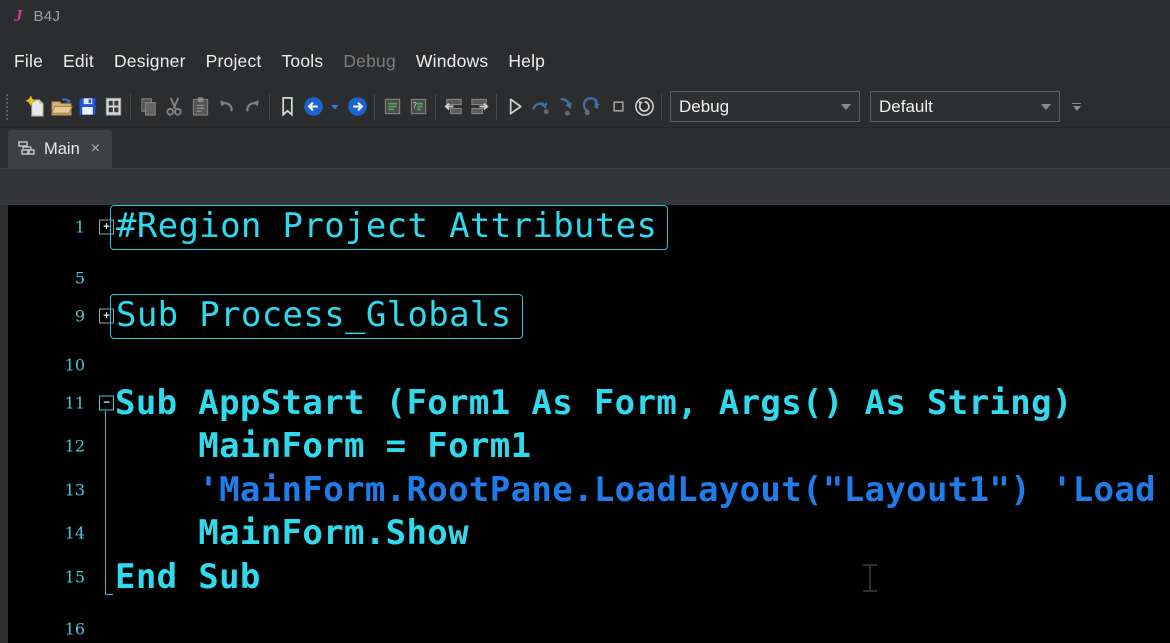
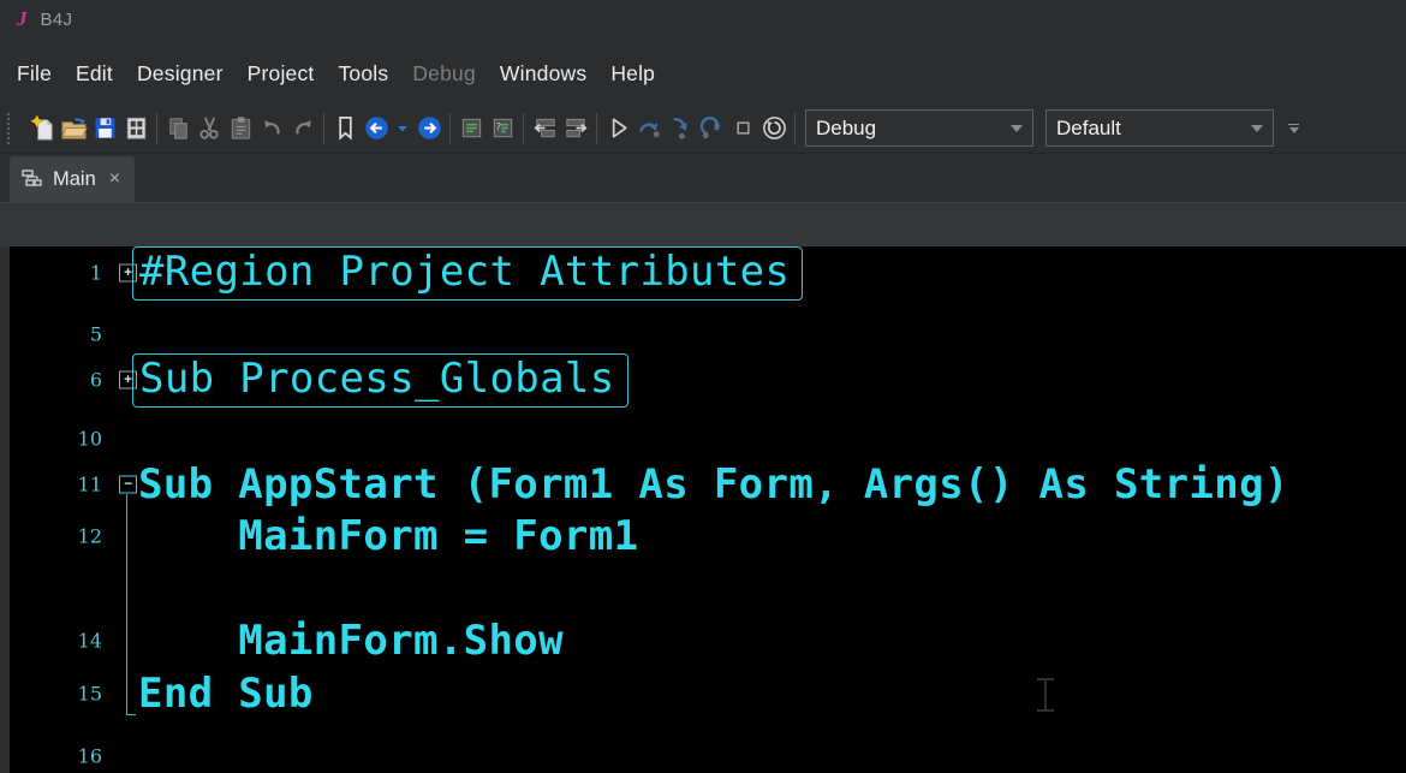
  J
  B4J
  File
  Edit
  Designer
  Project
  Tools
  Debug
  Windows
  Help
  ?
  Debug
  Default
  Main
  ×
  1
  +
  #Region Project Attributes
  5
- 9
+ 6
  +
  Sub Process_Globals
  10
  11
  −
  Sub AppStart (Form1 As Form, Args() As String)
  12
  MainForm = Form1
- 13
- 'MainForm.RootPane.LoadLayout("Layout1") 'Load
  14
  MainForm.Show
  15
  End Sub
  16
